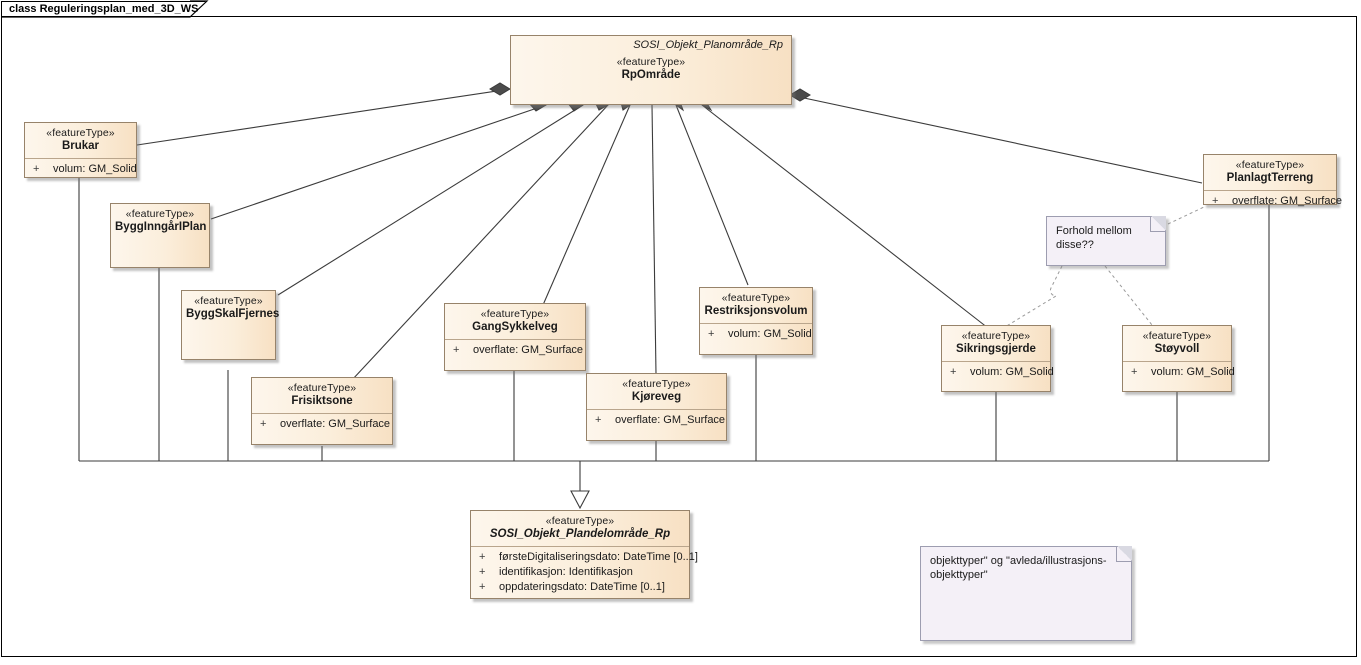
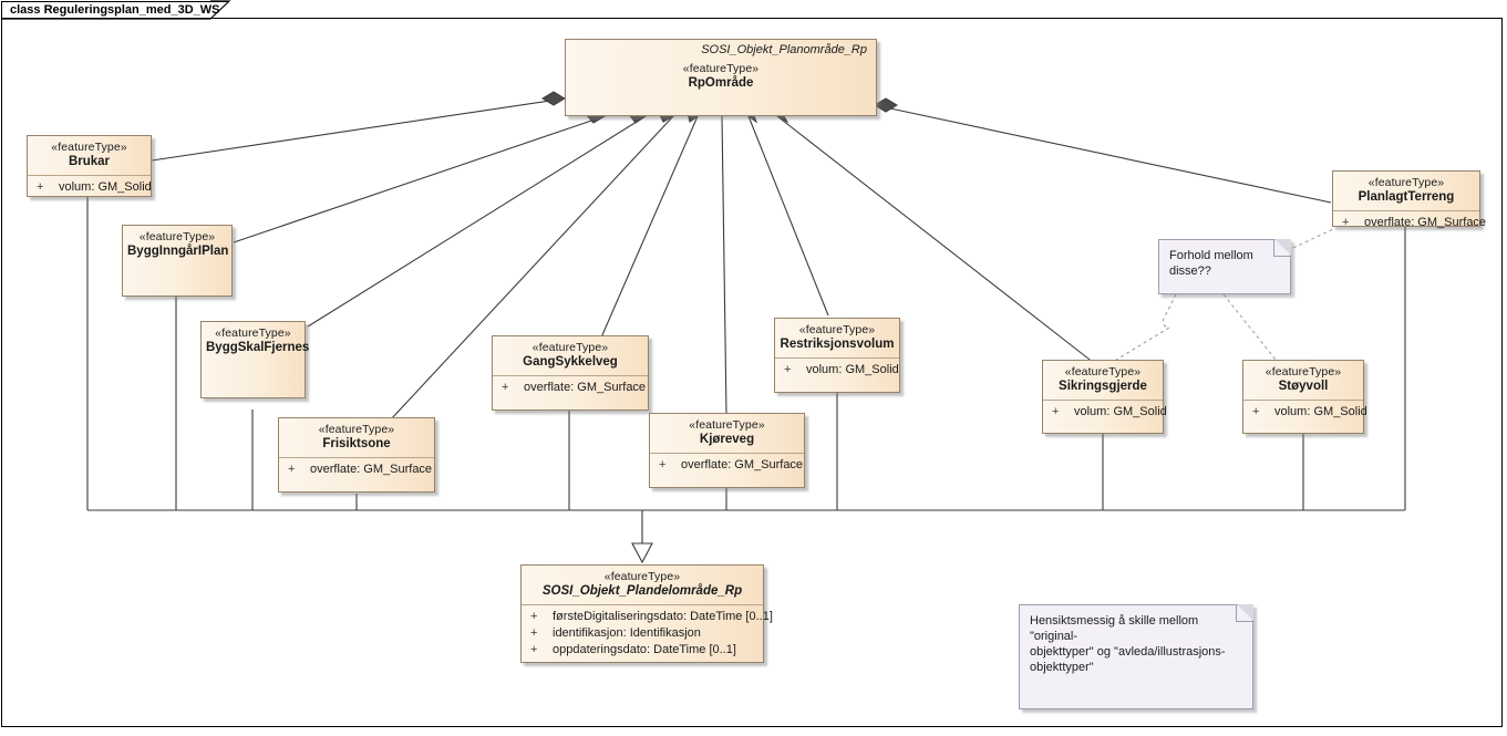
  class Reguleringsplan_med_3D_WS
  SOSI_Objekt_Planområde_Rp
  «featureType»
  RpOmråde
  «featureType»
  Brukar
  + volum: GM_Solid
  «featureType»
  ByggInngårIPlan
  «featureType»
  ByggSkalFjernes
  «featureType»
  Frisiktsone
  + overflate: GM_Surface
  «featureType»
  GangSykkelveg
  + overflate: GM_Surface
  «featureType»
  Kjøreveg
  + overflate: GM_Surface
  «featureType»
  Restriksjonsvolum
  + volum: GM_Solid
  «featureType»
  Sikringsgjerde
  + volum: GM_Solid
  «featureType»
  Støyvoll
  + volum: GM_Solid
  «featureType»
  PlanlagtTerreng
  + overflate: GM_Surface
  «featureType»
  SOSI_Objekt_Plandelområde_Rp
  + førsteDigitaliseringsdato: DateTime [0..1]
  + identifikasjon: Identifikasjon
  + oppdateringsdato: DateTime [0..1]
  Forhold mellom disse??
+ Hensiktsmessig å skille mellom "original-
  objekttyper" og "avleda/illustrasjons-
  objekttyper"
